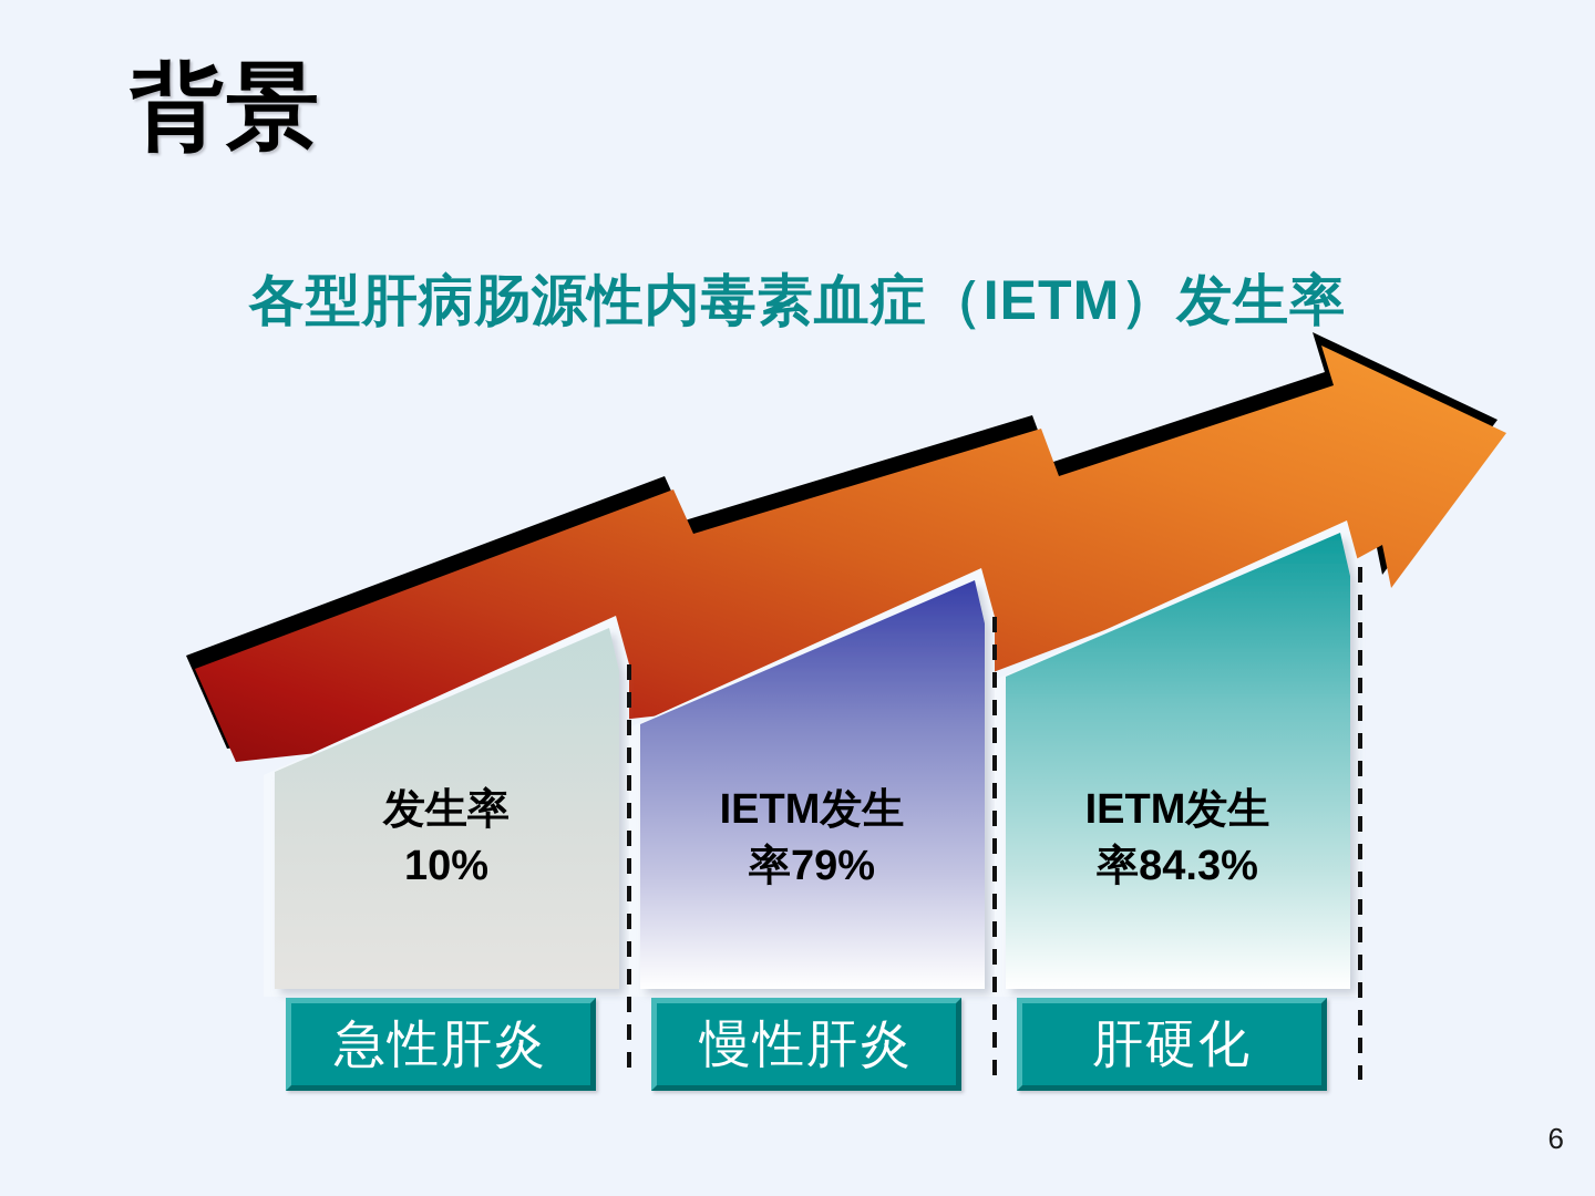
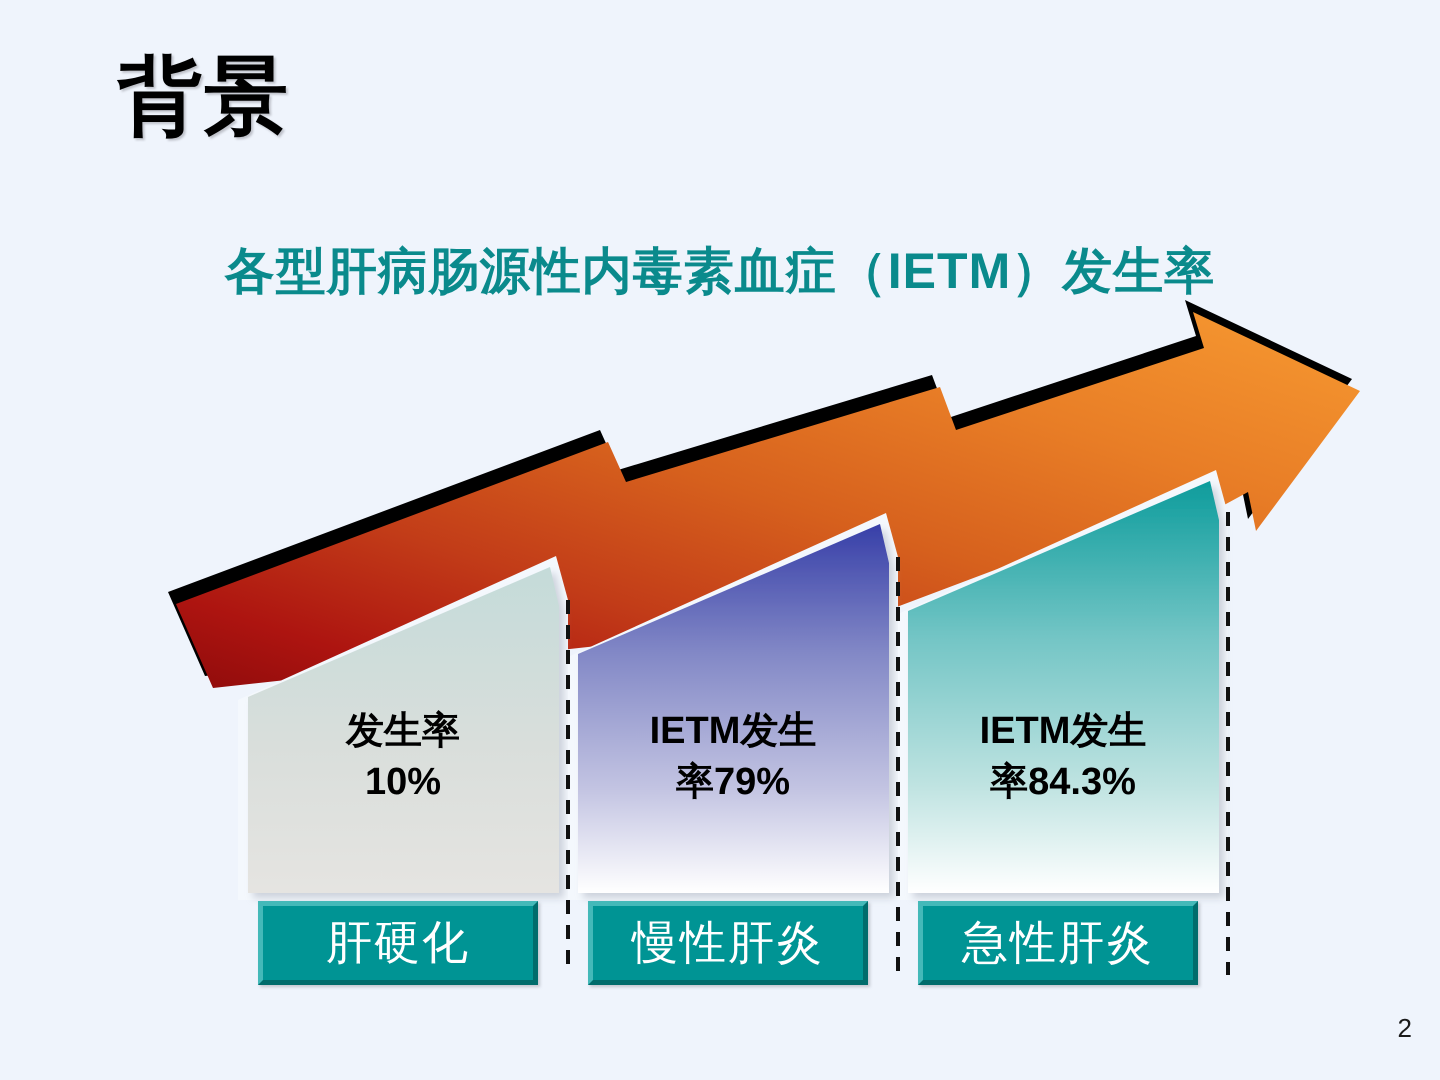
  背景
  各型肝病肠源性内毒素血症（IETM）发生率
  发生率
  10%
  IETM发生
  率79%
  IETM发生
  率84.3%
- 急性肝炎
+ 肝硬化
  慢性肝炎
- 肝硬化
+ 急性肝炎
- 6
+ 2
